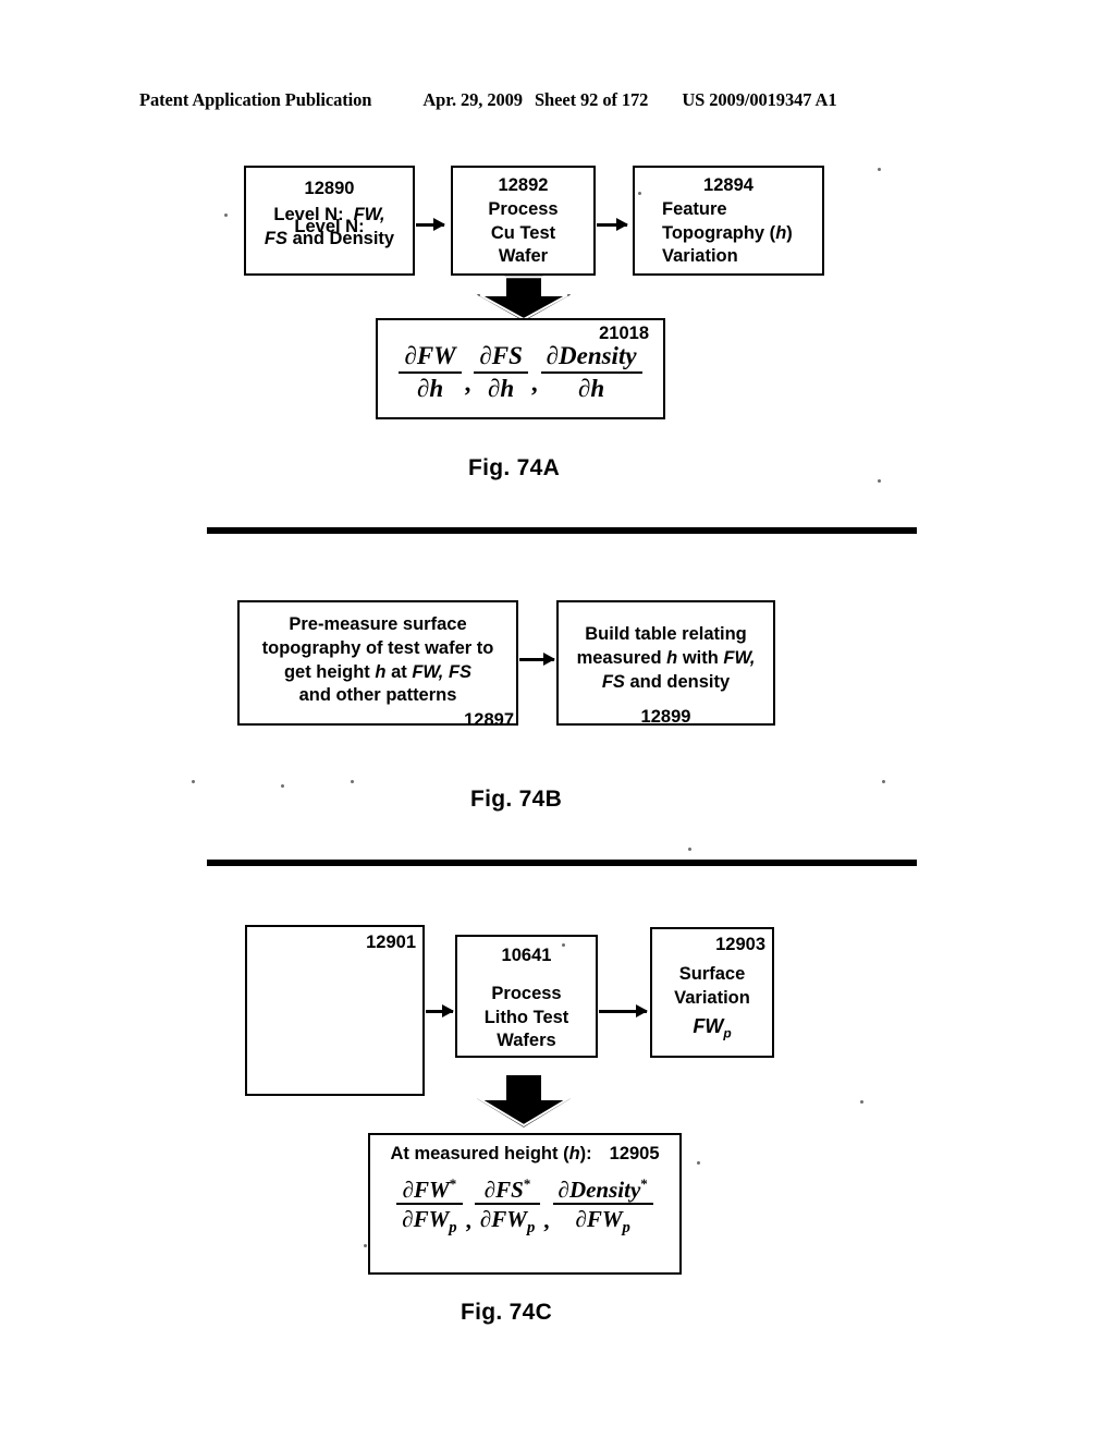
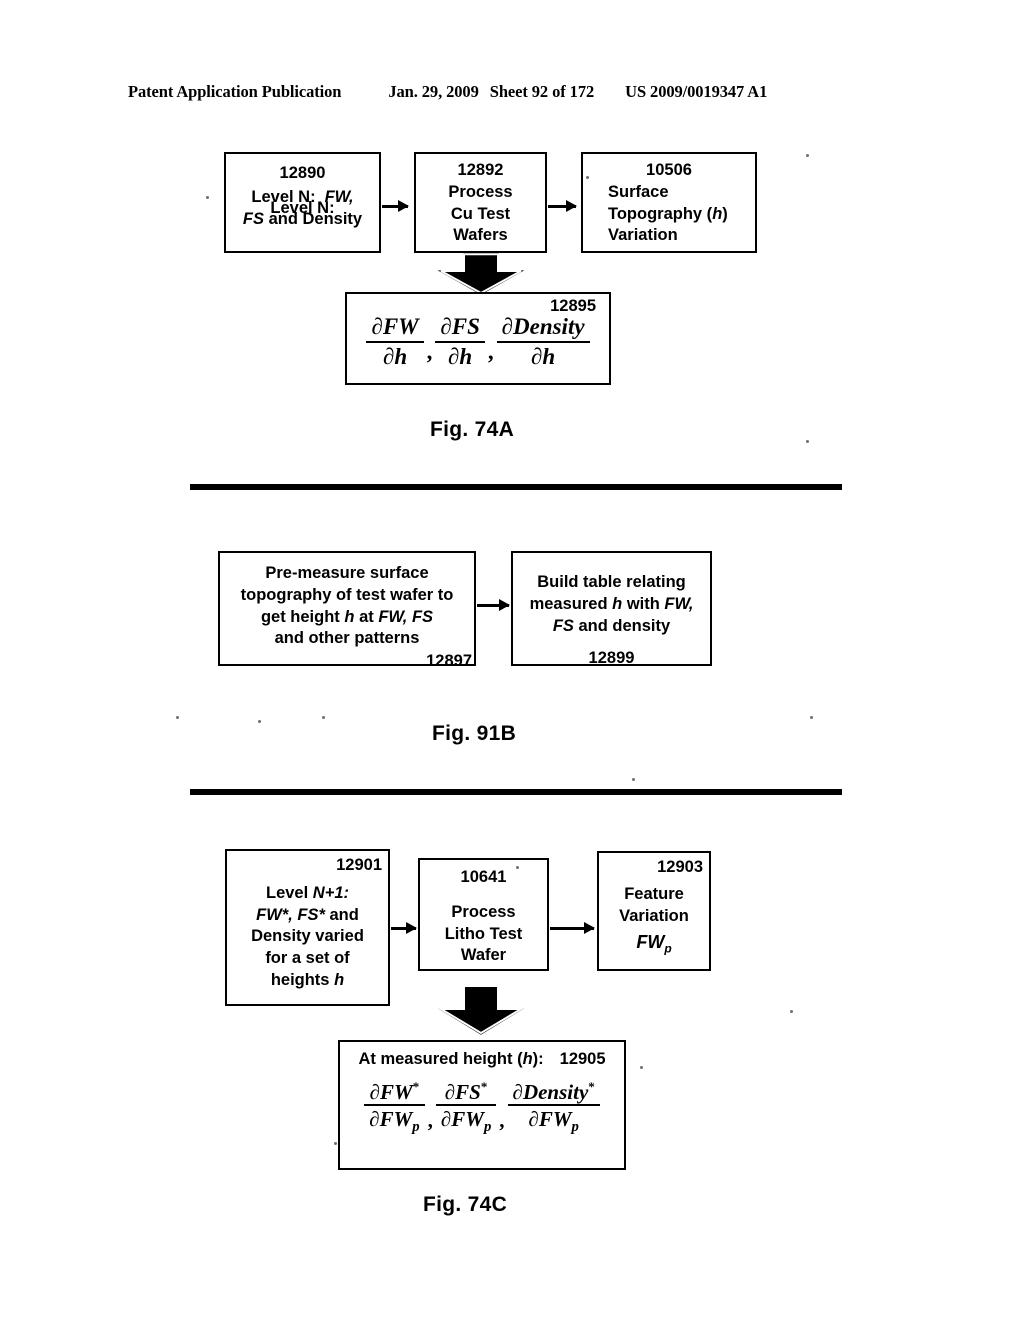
  Patent Application Publication
- Apr. 29, 2009
+ Jan. 29, 2009
  Sheet 92 of 172
  US 2009/0019347 A1
  12890
  Level N:
  Level N: FW,
  FS and Density
  12892
  Process
  Cu Test
- Wafer
+ Wafers
- 12894
+ 10506
- Feature
+ Surface
  Topography (h)
  Variation
- 21018
+ 12895
  ∂FW
  ∂h
  ,
  ∂FS
  ∂h
  ,
  ∂Density
  ∂h
  Fig. 74A
  Pre-measure surface
  topography of test wafer to
  get height h at FW, FS
  and other patterns
  12897
  Build table relating
  measured h with FW,
  FS and density
  12899
- Fig. 74B
+ Fig. 91B
  12901
+ Level N+1:
+ FW*, FS* and
+ Density varied
+ for a set of
+ heights h
  10641
  Process
  Litho Test
- Wafers
+ Wafer
  12903
- Surface
+ Feature
  Variation
  FWp
  At measured height (h): 12905
  ∂FW*
  ∂FWp
  ,
  ∂FS*
  ∂FWp
  ,
  ∂Density*
  ∂FWp
  Fig. 74C
